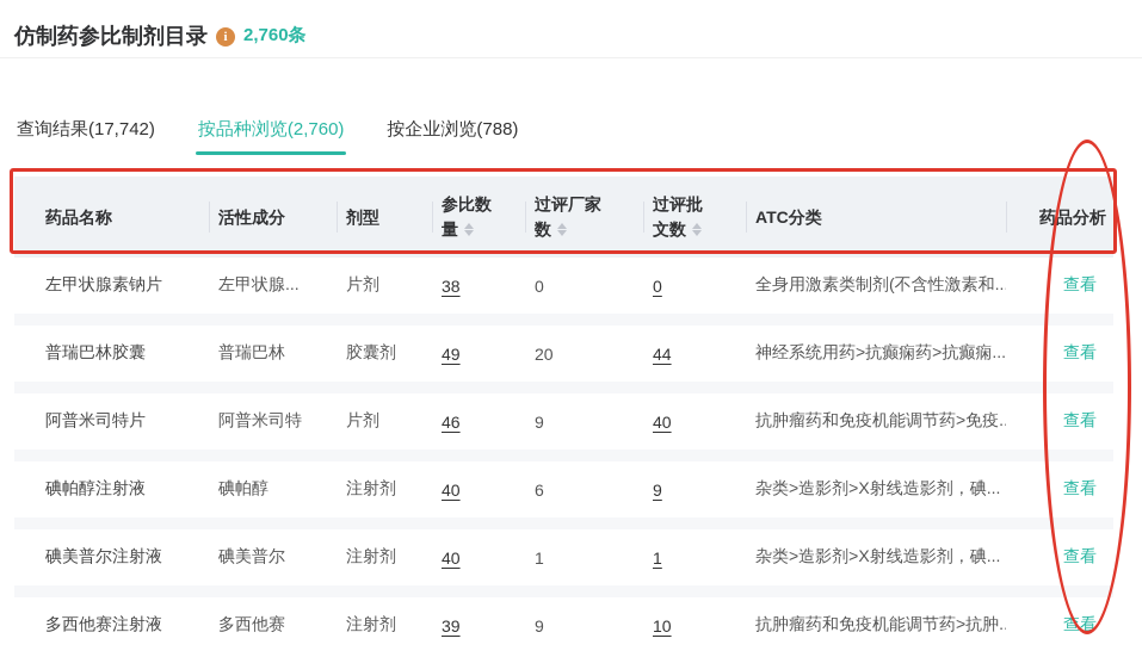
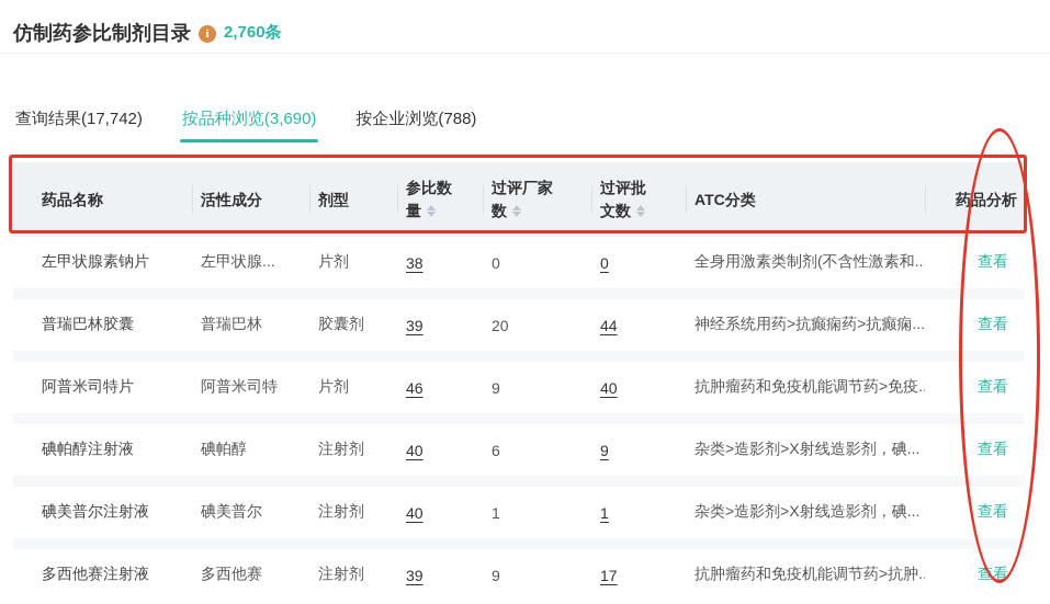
  仿制药参比制剂目录
  i
  2,760条
  查询结果(17,742)
- 按品种浏览(2,760)
+ 按品种浏览(3,690)
  按企业浏览(788)
  药品名称	活性成分	剂型	参比数量	过评厂家数	过评批文数	ATC分类	药品分析
  左甲状腺素钠片	左甲状腺...	片剂	38	0	0	全身用激素类制剂(不含性激素和..	查看
- 普瑞巴林胶囊	普瑞巴林	胶囊剂	49	20	44	神经系统用药>抗癫痫药>抗癫痫...	查看
+ 普瑞巴林胶囊	普瑞巴林	胶囊剂	39	20	44	神经系统用药>抗癫痫药>抗癫痫...	查看
  阿普米司特片	阿普米司特	片剂	46	9	40	抗肿瘤药和免疫机能调节药>免疫.	查看
  碘帕醇注射液	碘帕醇	注射剂	40	6	9	杂类>造影剂>X射线造影剂，碘...	查看
  碘美普尔注射液	碘美普尔	注射剂	40	1	1	杂类>造影剂>X射线造影剂，碘...	查看
- 多西他赛注射液	多西他赛	注射剂	39	9	10	抗肿瘤药和免疫机能调节药>抗肿.	查看
+ 多西他赛注射液	多西他赛	注射剂	39	9	17	抗肿瘤药和免疫机能调节药>抗肿.	查看
